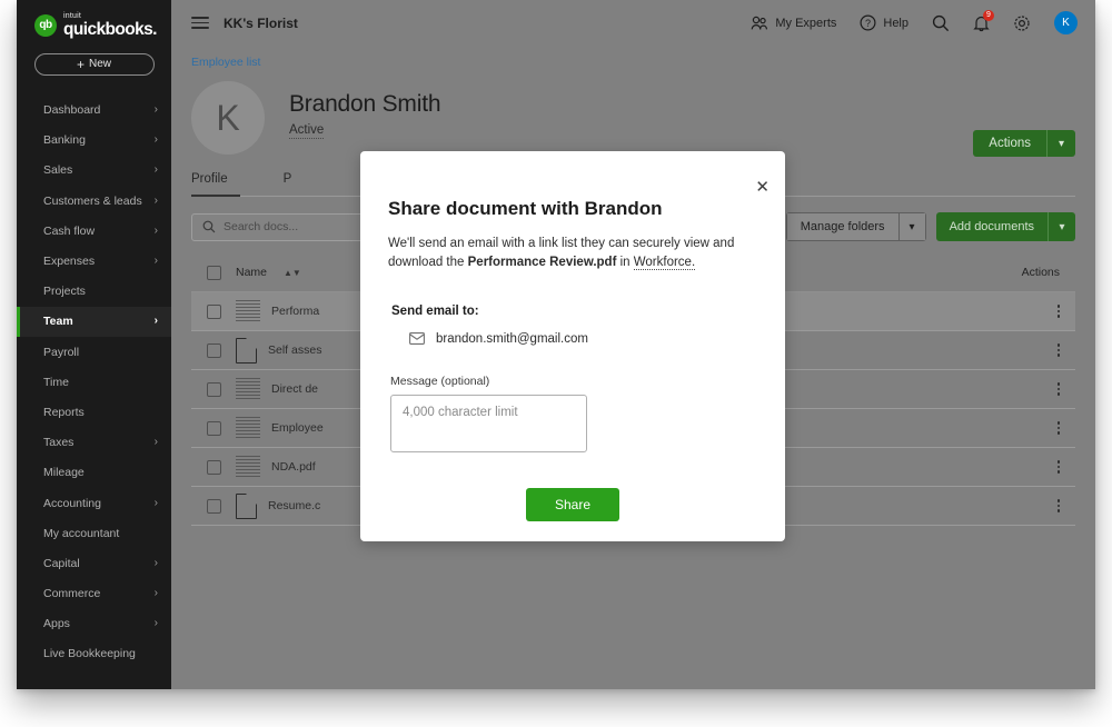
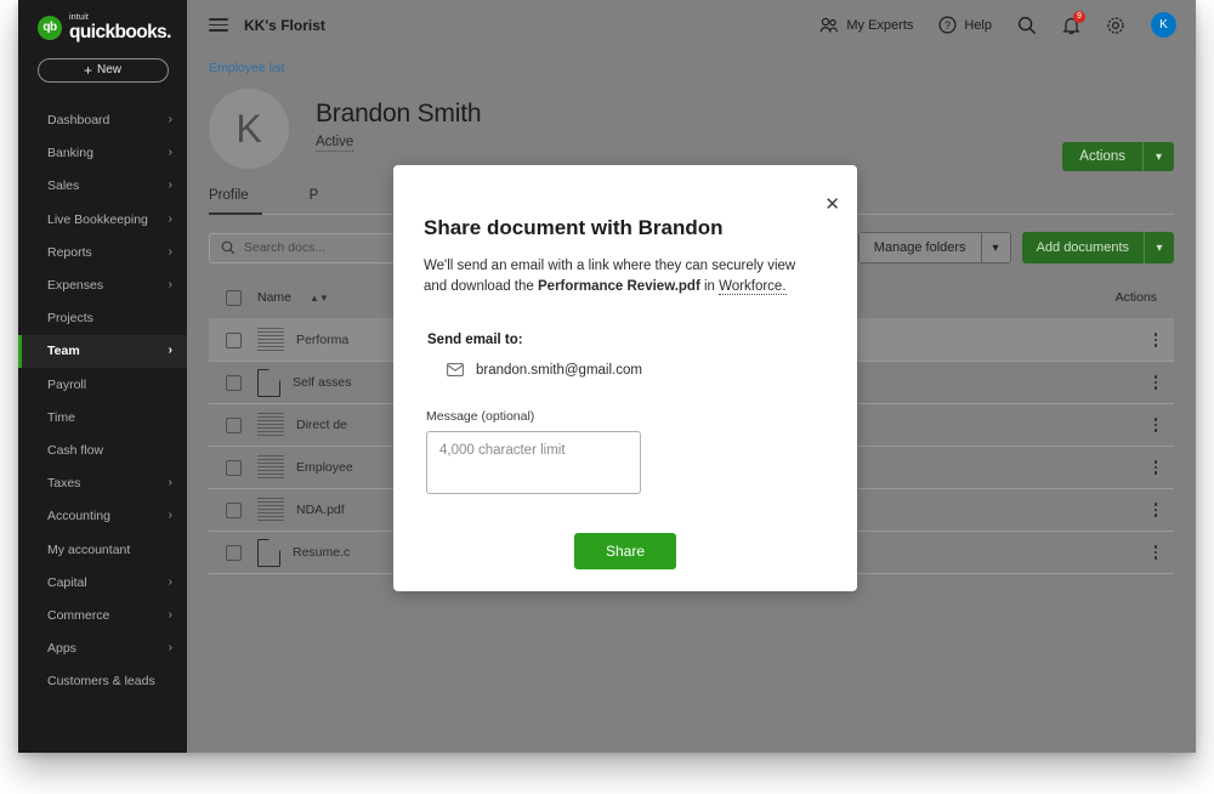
  quickbooks
  +
  New
  Dashboard
  ›
  Banking
  ›
  Sales
  ›
- Customers & leads
+ Live Bookkeeping
  ›
- Cash flow
+ Reports
  ›
  Expenses
  ›
  Projects
  Team
  ›
  Payroll
  Time
- Reports
+ Cash flow
  Taxes
  ›
- Mileage
  Accounting
  ›
  My accountant
  Capital
  ›
  Commerce
  ›
  Apps
  ›
- Live Bookkeeping
+ Customers & leads
  KK's Florist
  My Experts
  ?
  Help
  K
  Employee list
  K
  Brandon Smith
  Active
  Actions
  ▾
  Profile
  P
  Search docs...
  Manage folders
  ▾
  Add documents
  ▾
  Name
  ▲▼
  Actions
  Performa
  Self asses
  Direct de
  Employee
  NDA.pdf
  Resume.c
  ✕
  Share document with Brandon
- We'll send an email with a link list they can securely view and download the Performance Review.pdf in Workforce.
+ We'll send an email with a link where they can securely view and download the Performance Review.pdf in Workforce.
  Send email to:
  brandon.smith@gmail.com
  Message (optional)
  4,000 character limit
  Share
